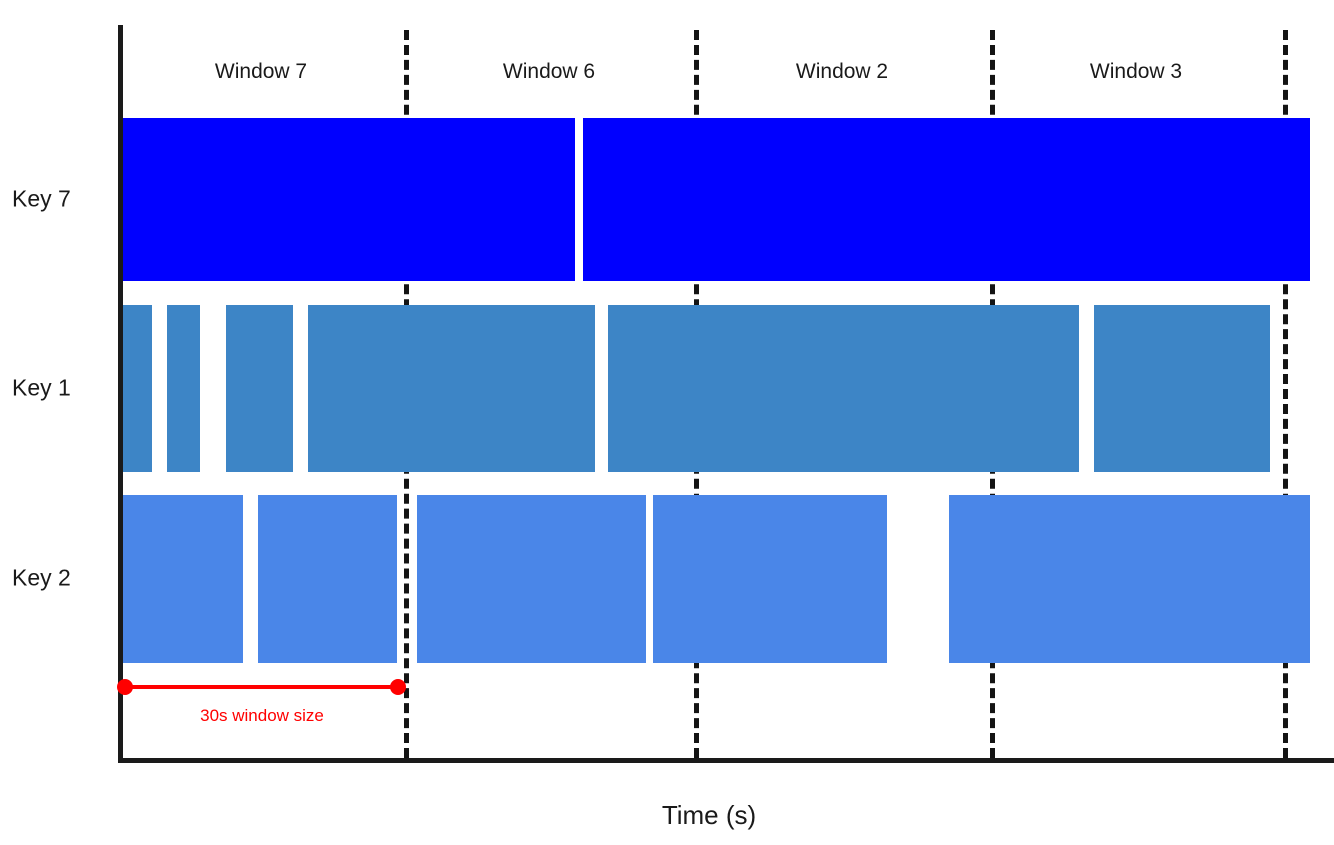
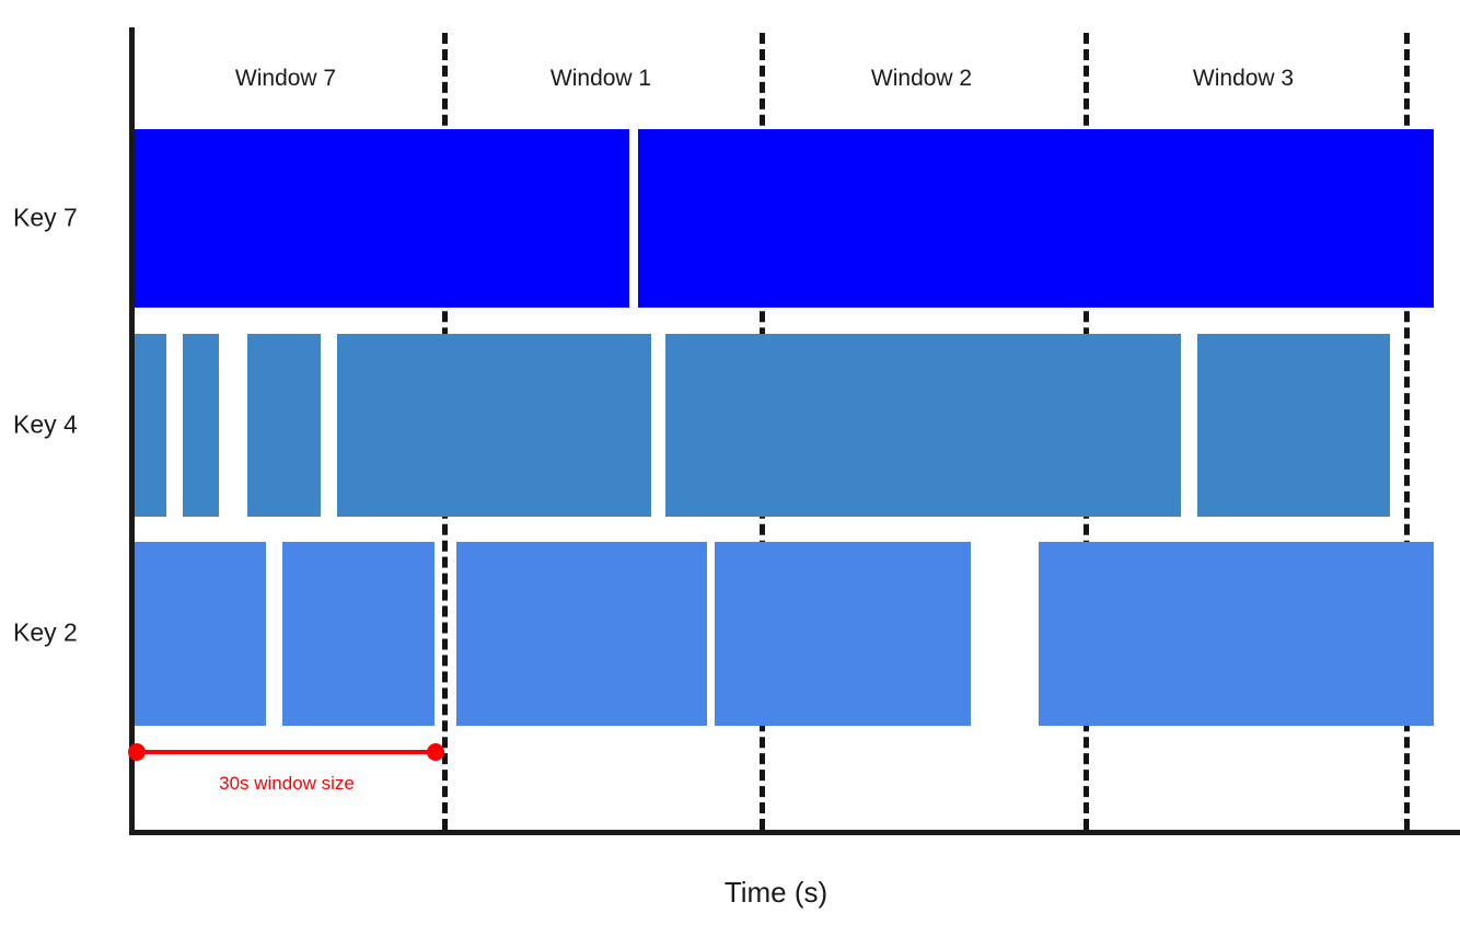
  Window 7
- Window 6
+ Window 1
  Window 2
  Window 3
  Key 7
- Key 1
+ Key 4
  Key 2
  30s window size
  Time (s)
